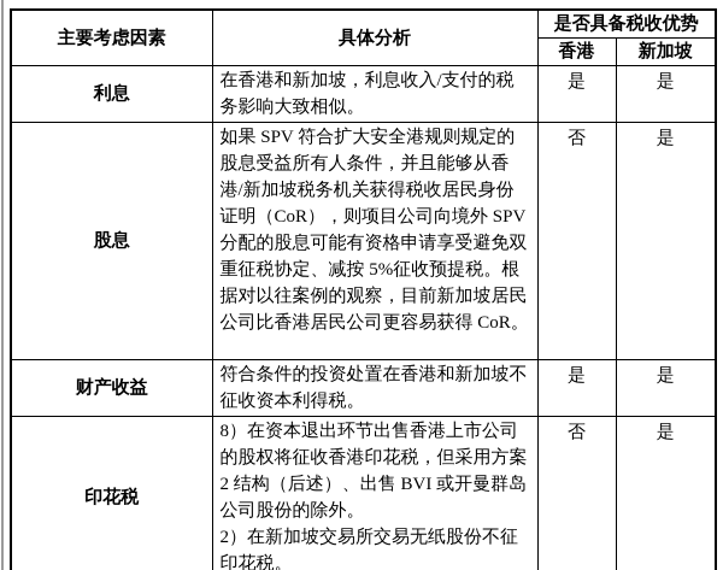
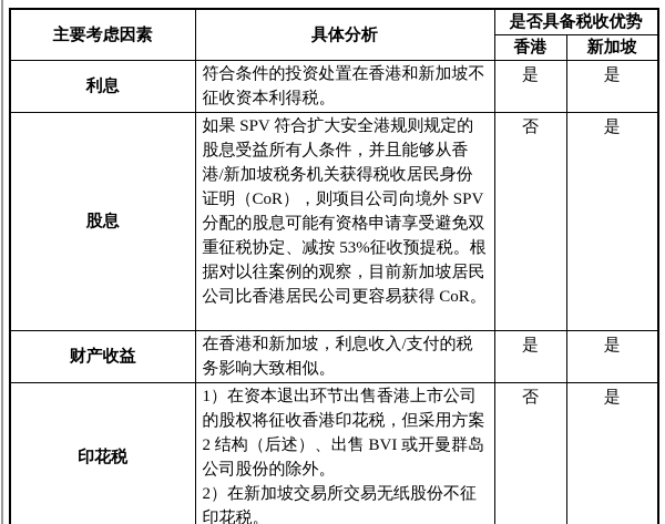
  主要考虑因素	具体分析	是否具备税收优势
  香港	新加坡
- 利息	在香港和新加坡，利息收入/支付的税务影响大致相似。	是	是
+ 利息	符合条件的投资处置在香港和新加坡不征收资本利得税。	是	是
- 股息	如果 SPV 符合扩大安全港规则规定的股息受益所有人条件，并且能够从香港/新加坡税务机关获得税收居民身份证明（CoR），则项目公司向境外 SPV 分配的股息可能有资格申请享受避免双重征税协定、减按 5%征收预提税。根据对以往案例的观察，目前新加坡居民公司比香港居民公司更容易获得 CoR。	否	是
+ 股息	如果 SPV 符合扩大安全港规则规定的股息受益所有人条件，并且能够从香港/新加坡税务机关获得税收居民身份证明（CoR），则项目公司向境外 SPV 分配的股息可能有资格申请享受避免双重征税协定、减按 53%征收预提税。根据对以往案例的观察，目前新加坡居民公司比香港居民公司更容易获得 CoR。	否	是
- 财产收益	符合条件的投资处置在香港和新加坡不征收资本利得税。	是	是
+ 财产收益	在香港和新加坡，利息收入/支付的税务影响大致相似。	是	是
- 印花税	8）在资本退出环节出售香港上市公司的股权将征收香港印花税，但采用方案 2 结构（后述）、出售 BVI 或开曼群岛公司股份的除外。 2）在新加坡交易所交易无纸股份不征印花税。	否	是
+ 印花税	1）在资本退出环节出售香港上市公司的股权将征收香港印花税，但采用方案 2 结构（后述）、出售 BVI 或开曼群岛公司股份的除外。 2）在新加坡交易所交易无纸股份不征印花税。	否	是
